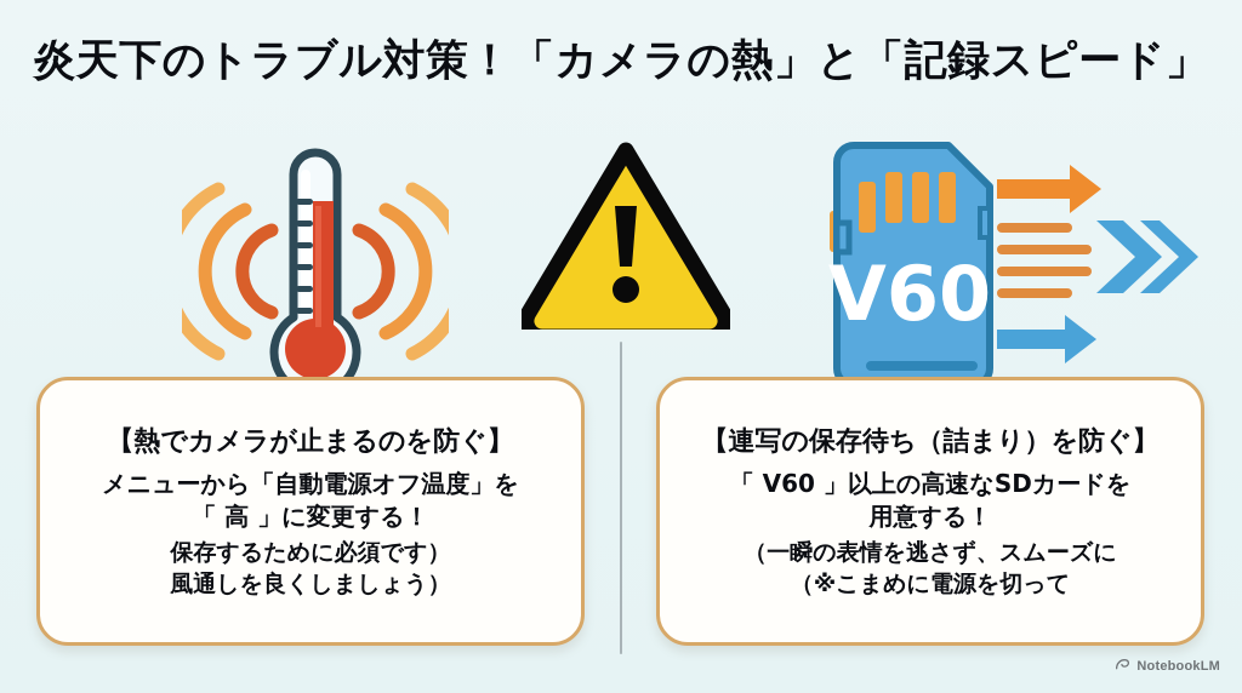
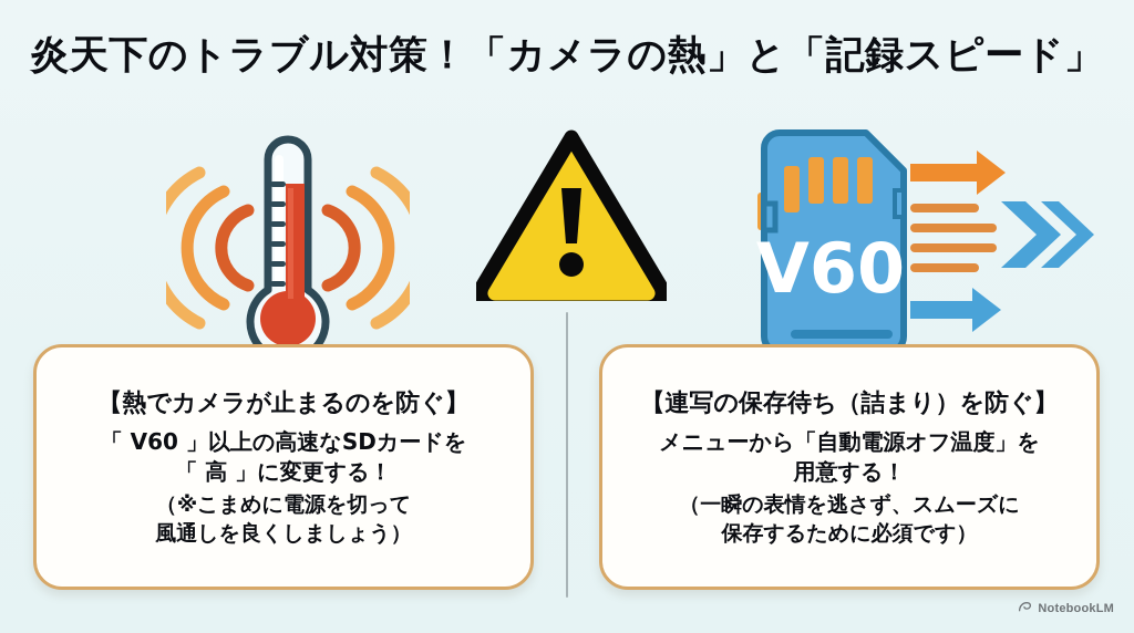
  炎天下のトラブル対策！「カメラの熱」と「記録スピード」
  V60
  【熱でカメラが止まるのを防ぐ】
- メニューから「自動電源オフ温度」を
+ 「 V60 」以上の高速なSDカードを
  「 高 」に変更する！
- 保存するために必須です）
+ （※こまめに電源を切って
  風通しを良くしましょう）
  【連写の保存待ち（詰まり）を防ぐ】
- 「 V60 」以上の高速なSDカードを
+ メニューから「自動電源オフ温度」を
  用意する！
  （一瞬の表情を逃さず、スムーズに
- （※こまめに電源を切って
+ 保存するために必須です）
  NotebookLM
